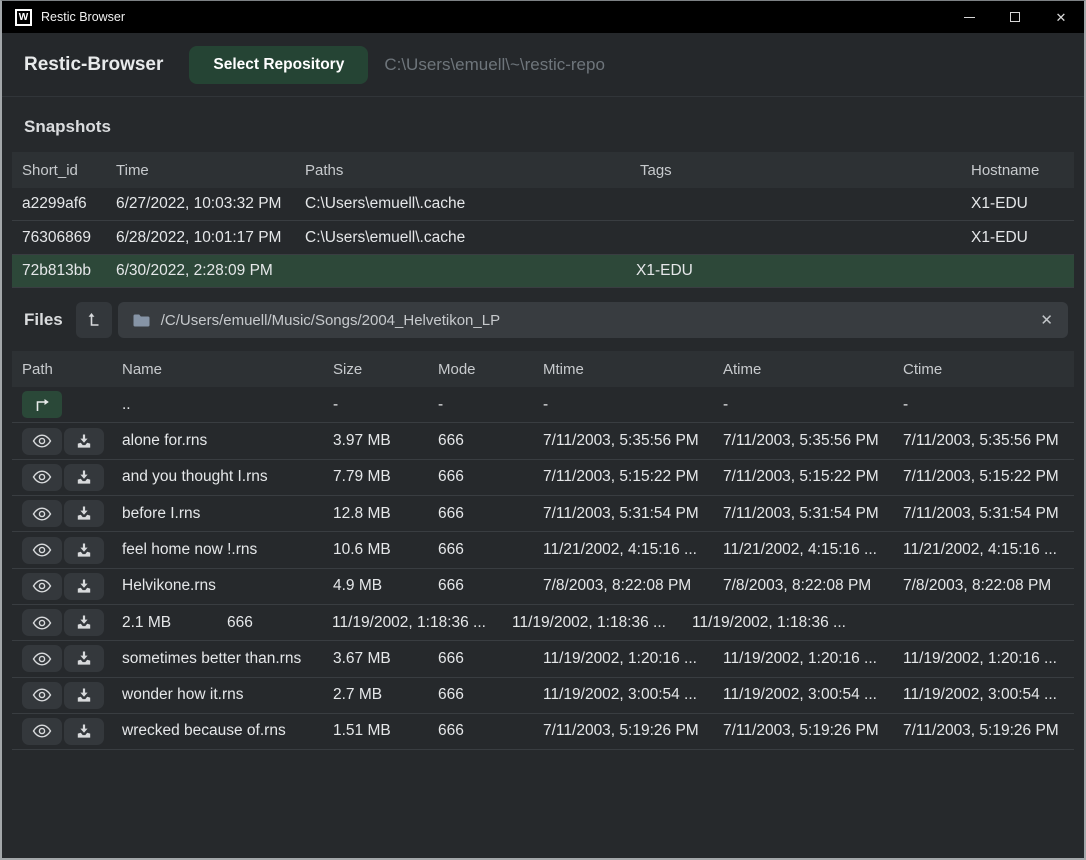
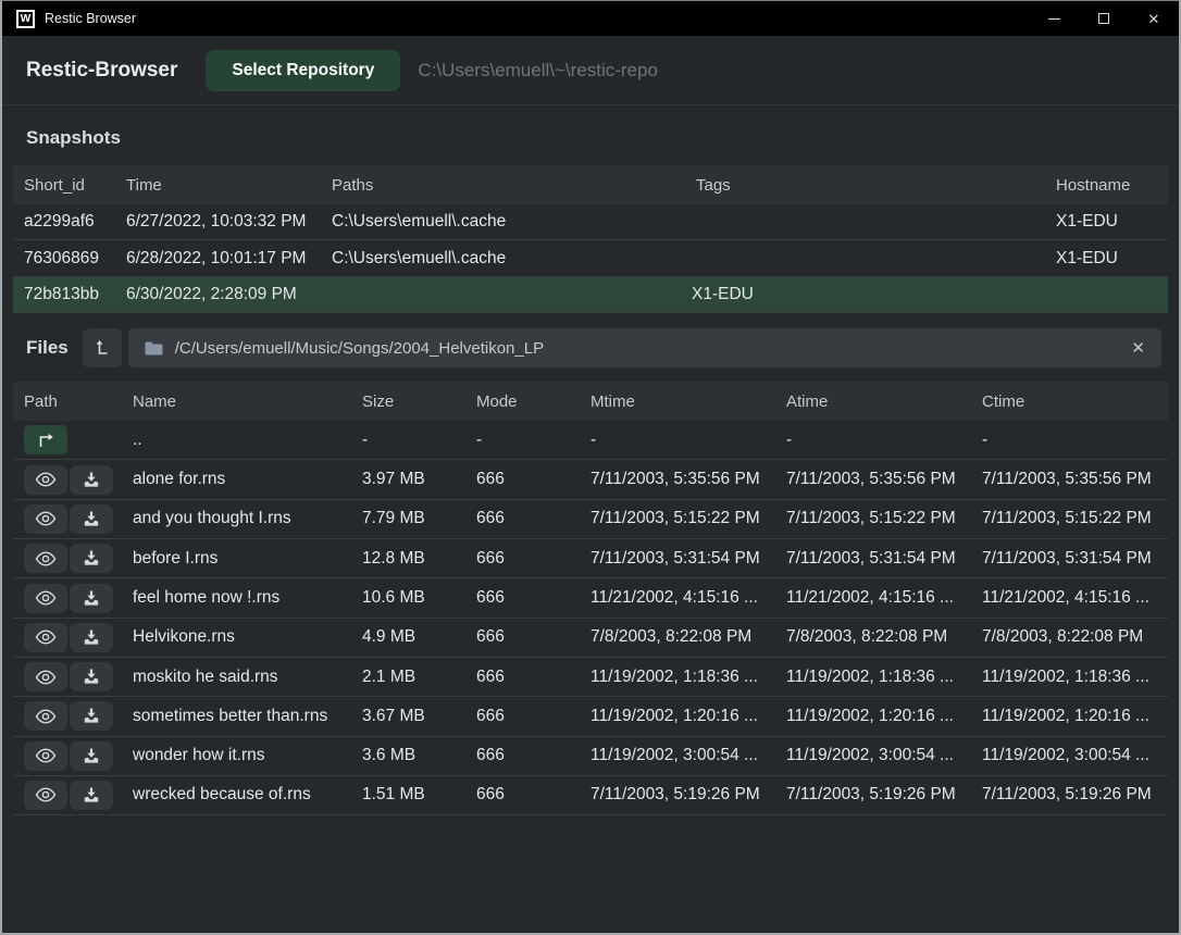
  W
  Restic Browser
  ✕
  Restic-Browser
  Select Repository
  C:\Users\emuell\~\restic-repo
  Snapshots
  Short_id
  Time
  Paths
  Tags
  Hostname
  a2299af6
  6/27/2022, 10:03:32 PM
  C:\Users\emuell\.cache
  X1-EDU
  76306869
  6/28/2022, 10:01:17 PM
  C:\Users\emuell\.cache
  X1-EDU
  72b813bb
  6/30/2022, 2:28:09 PM
  X1-EDU
  Files
  /C/Users/emuell/Music/Songs/2004_Helvetikon_LP
  ✕
  Path
  Name
  Size
  Mode
  Mtime
  Atime
  Ctime
  ..
  -
  -
  -
  -
  -
  alone for.rns
  3.97 MB
  666
  7/11/2003, 5:35:56 PM
  7/11/2003, 5:35:56 PM
  7/11/2003, 5:35:56 PM
  and you thought I.rns
  7.79 MB
  666
  7/11/2003, 5:15:22 PM
  7/11/2003, 5:15:22 PM
  7/11/2003, 5:15:22 PM
  before I.rns
  12.8 MB
  666
  7/11/2003, 5:31:54 PM
  7/11/2003, 5:31:54 PM
  7/11/2003, 5:31:54 PM
  feel home now !.rns
  10.6 MB
  666
  11/21/2002, 4:15:16 ...
  11/21/2002, 4:15:16 ...
  11/21/2002, 4:15:16 ...
  Helvikone.rns
  4.9 MB
  666
  7/8/2003, 8:22:08 PM
  7/8/2003, 8:22:08 PM
  7/8/2003, 8:22:08 PM
+ moskito he said.rns
  2.1 MB
  666
  11/19/2002, 1:18:36 ...
  11/19/2002, 1:18:36 ...
  11/19/2002, 1:18:36 ...
  sometimes better than.rns
  3.67 MB
  666
  11/19/2002, 1:20:16 ...
  11/19/2002, 1:20:16 ...
  11/19/2002, 1:20:16 ...
  wonder how it.rns
- 2.7 MB
+ 3.6 MB
  666
  11/19/2002, 3:00:54 ...
  11/19/2002, 3:00:54 ...
  11/19/2002, 3:00:54 ...
  wrecked because of.rns
  1.51 MB
  666
  7/11/2003, 5:19:26 PM
  7/11/2003, 5:19:26 PM
  7/11/2003, 5:19:26 PM
